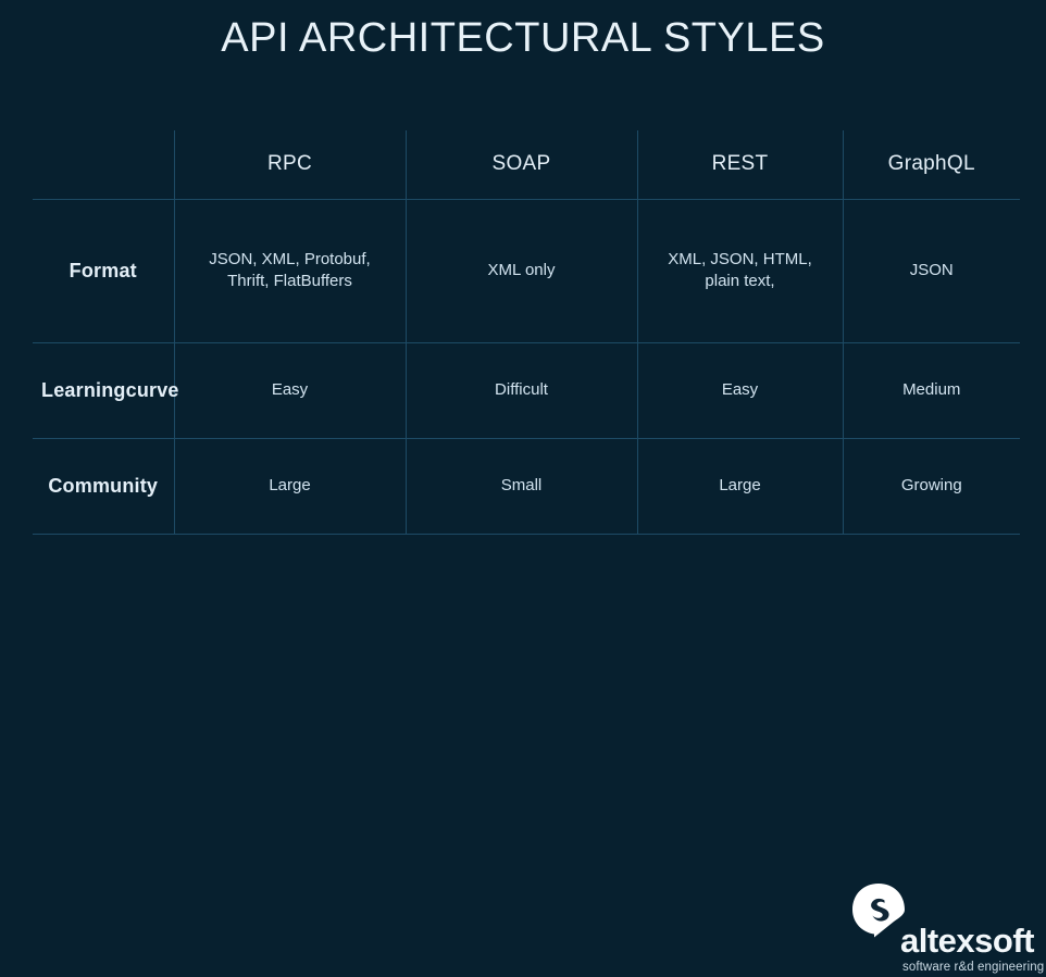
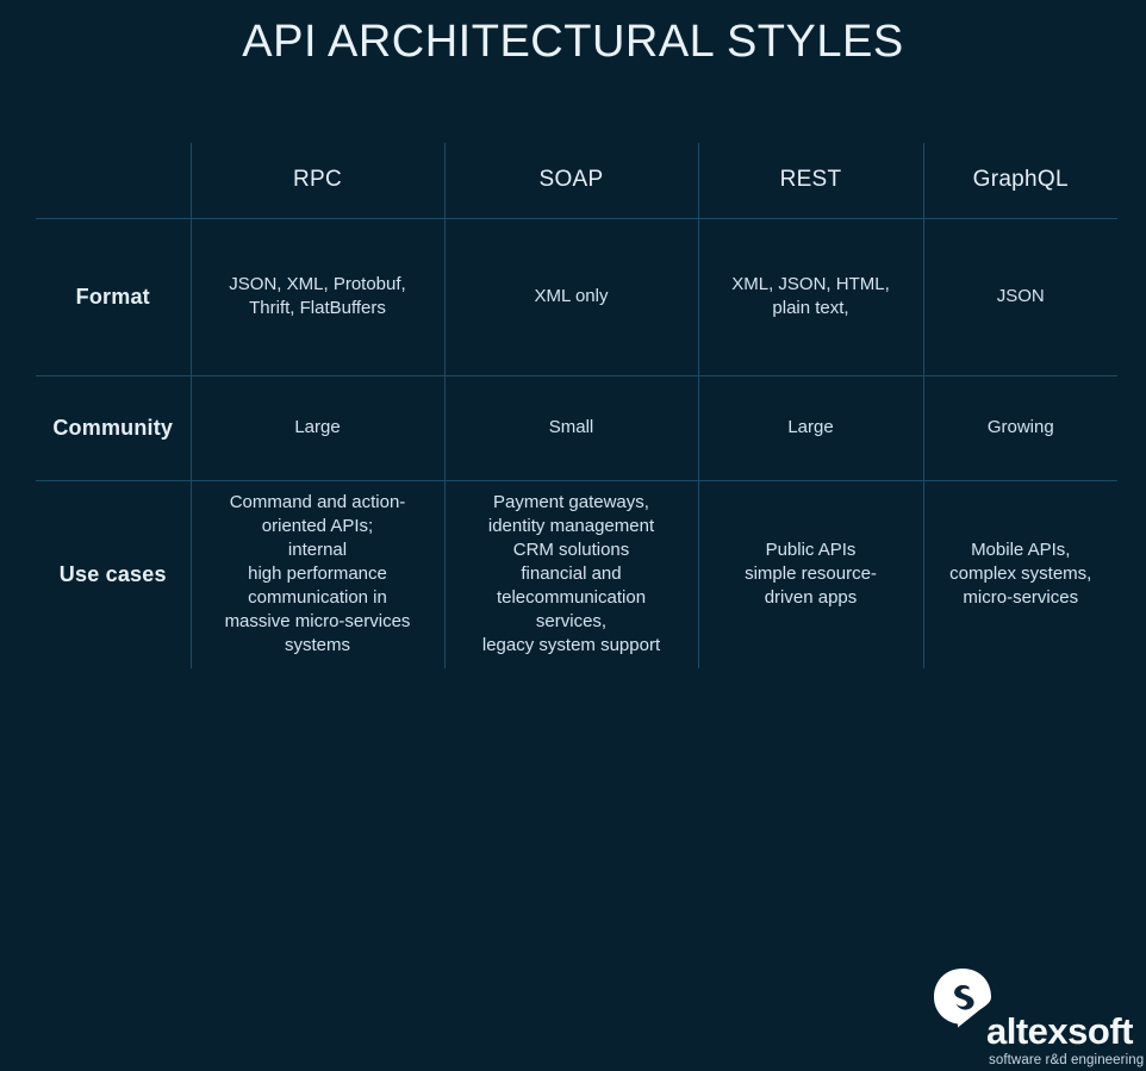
  API ARCHITECTURAL STYLES
  	RPC	SOAP	REST	GraphQL
  Format	JSON, XML, Protobuf,Thrift, FlatBuffers	XML only	XML, JSON, HTML,plain text,	JSON
- Learningcurve	Easy	Difficult	Easy	Medium
  Community	Large	Small	Large	Growing
+ Use cases	Command and action-oriented APIs;internalhigh performancecommunication inmassive micro-servicessystems	Payment gateways,identity managementCRM solutionsfinancial andtelecommunicationservices,legacy system support	Public APIssimple resource-driven apps	Mobile APIs,complex systems,micro-services
  altexsoft
  software r&d engineering
